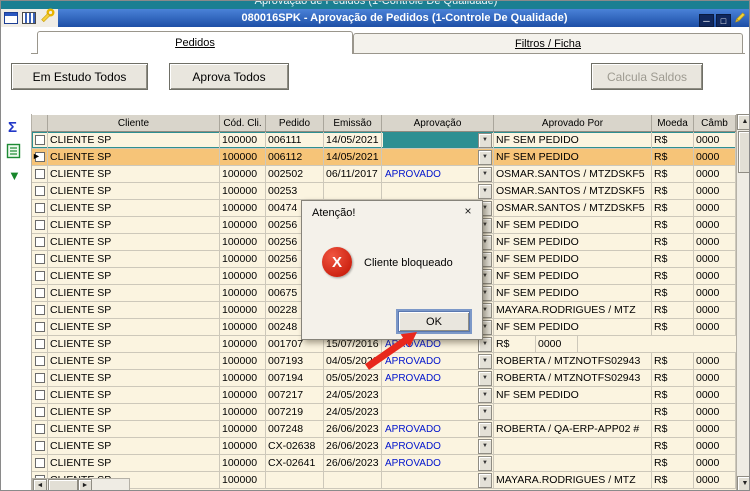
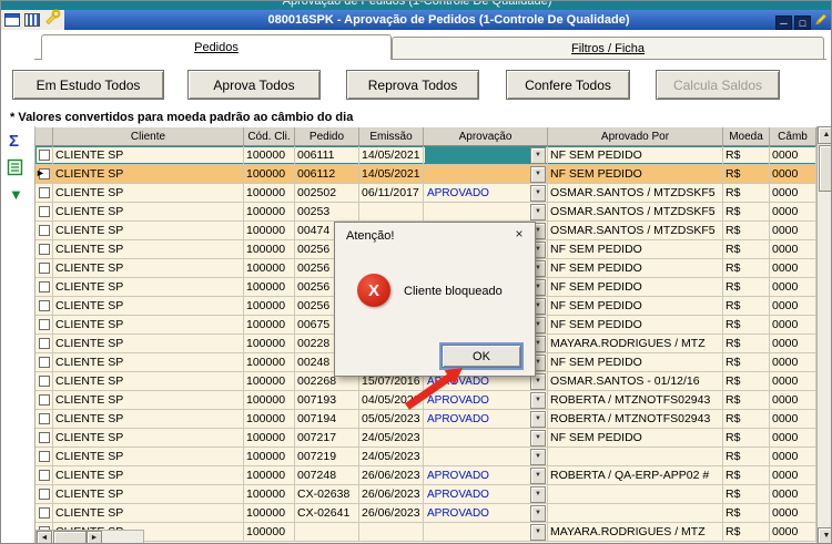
  Aprovação de Pedidos (1-Controle De Qualidade)
  080016SPK - Aprovação de Pedidos (1-Controle De Qualidade)
  ─
  □
  Pedidos
  Filtros / Ficha
  Em Estudo Todos
  Aprova Todos
+ Reprova Todos
+ Confere Todos
  Calcula Saldos
+ * Valores convertidos para moeda padrão ao câmbio do dia
  Σ
  ▼
  Cliente
  Cód. Cli.
  Pedido
  Emissão
  Aprovação
  Aprovado Por
  Moeda
  Câmb
  CLIENTE SP
  100000
  006111
  14/05/2021
  NF SEM PEDIDO
  R$
  0000
  ►
  CLIENTE SP
  100000
  006112
  14/05/2021
  NF SEM PEDIDO
  R$
  0000
  CLIENTE SP
  100000
  002502
  06/11/2017
  APROVADO
  OSMAR.SANTOS / MTZDSKF5
  R$
  0000
  CLIENTE SP
  100000
  00253
  OSMAR.SANTOS / MTZDSKF5
  R$
  0000
  CLIENTE SP
  100000
  00474
  OSMAR.SANTOS / MTZDSKF5
  R$
  0000
  CLIENTE SP
  100000
  00256
  NF SEM PEDIDO
  R$
  0000
  CLIENTE SP
  100000
  00256
  NF SEM PEDIDO
  R$
  0000
  CLIENTE SP
  100000
  00256
  NF SEM PEDIDO
  R$
  0000
  CLIENTE SP
  100000
  00256
  NF SEM PEDIDO
  R$
  0000
  CLIENTE SP
  100000
  00675
  NF SEM PEDIDO
  R$
  0000
  CLIENTE SP
  100000
  00228
  MAYARA.RODRIGUES / MTZ
  R$
  0000
  CLIENTE SP
  100000
  00248
  NF SEM PEDIDO
  R$
  0000
  CLIENTE SP
  100000
- 001707
+ 002268
  15/07/2016
+ OSMAR.SANTOS - 01/12/16
  R$
  0000
  CLIENTE SP
  100000
  007193
  04/05/20
  APROVADO
  ROBERTA / MTZNOTFS02943
  R$
  0000
  CLIENTE SP
  100000
  007194
  05/05/2023
  APROVADO
  ROBERTA / MTZNOTFS02943
  R$
  0000
  CLIENTE SP
  100000
  007217
  24/05/2023
  NF SEM PEDIDO
  R$
  0000
  CLIENTE SP
  100000
  007219
  24/05/2023
  R$
  0000
  CLIENTE SP
  100000
  007248
  26/06/2023
  APROVADO
  ROBERTA / QA-ERP-APP02 #
  R$
  0000
  CLIENTE SP
  100000
  CX-02638
  26/06/2023
  APROVADO
  R$
  0000
  CLIENTE SP
  100000
  CX-02641
  26/06/2023
  APROVADO
  R$
  0000
  100000
  MAYARA.RODRIGUES / MTZ
  R$
  0000
  Atenção!
  ×
  X
  Cliente bloqueado
  OK
